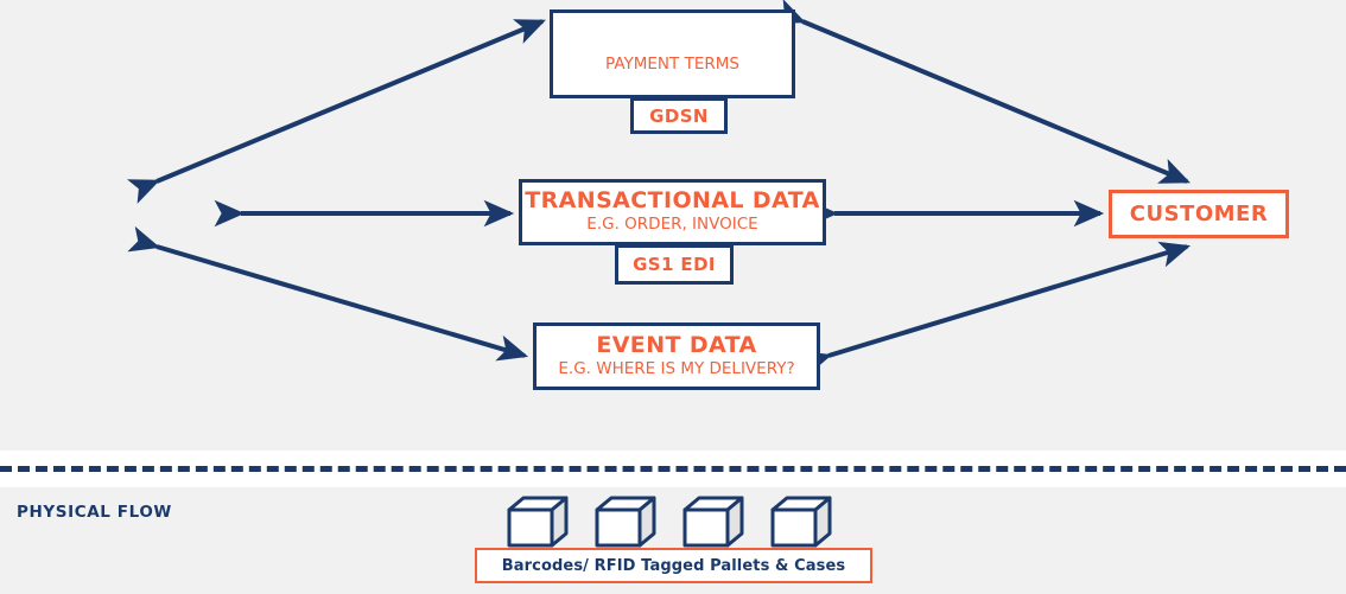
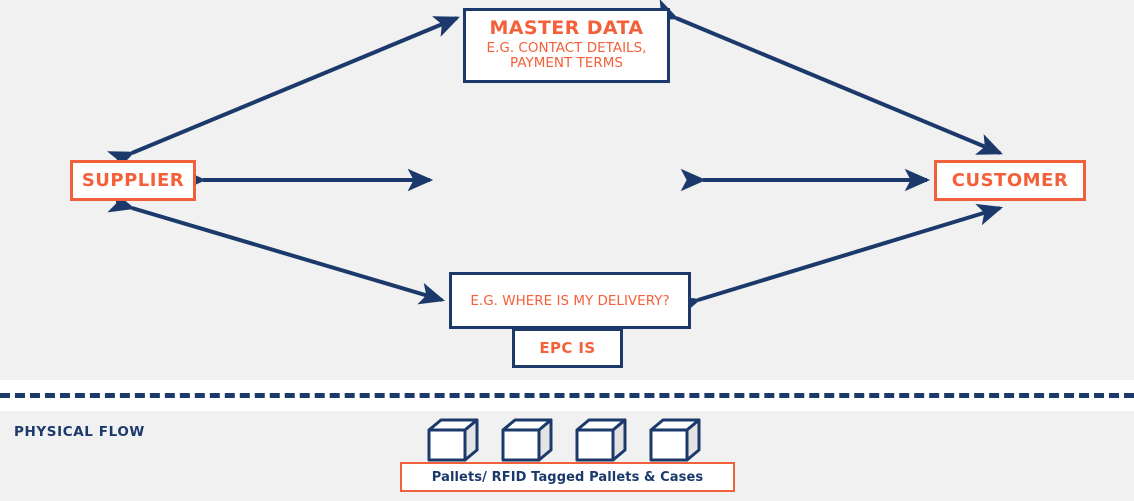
  PHYSICAL FLOW
+ MASTER DATA
+ E.G. CONTACT DETAILS,
  PAYMENT TERMS
- GDSN
- TRANSACTIONAL DATA
- E.G. ORDER, INVOICE
- GS1 EDI
- EVENT DATA
  E.G. WHERE IS MY DELIVERY?
+ EPC IS
+ SUPPLIER
  CUSTOMER
- Barcodes/ RFID Tagged Pallets & Cases
+ Pallets/ RFID Tagged Pallets & Cases
